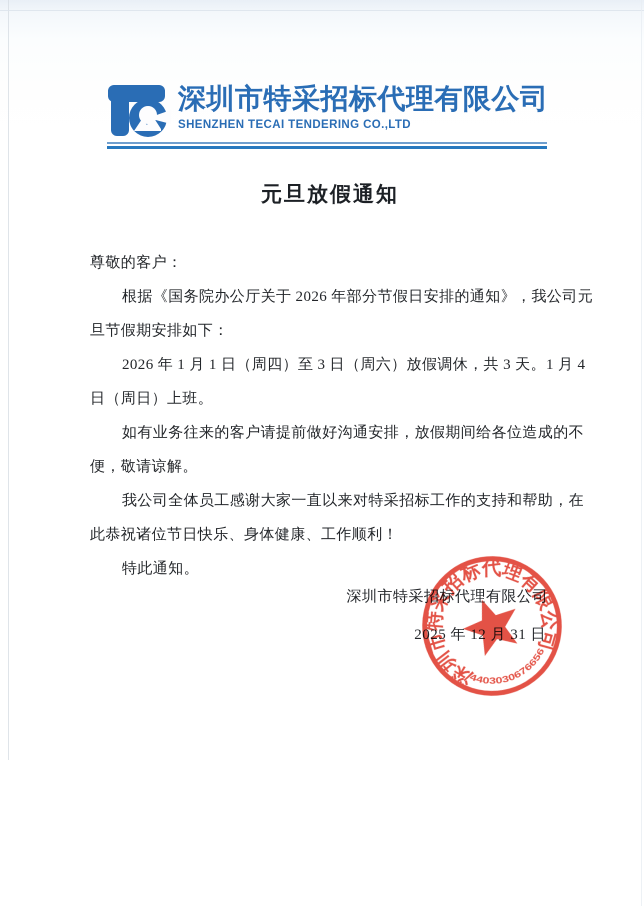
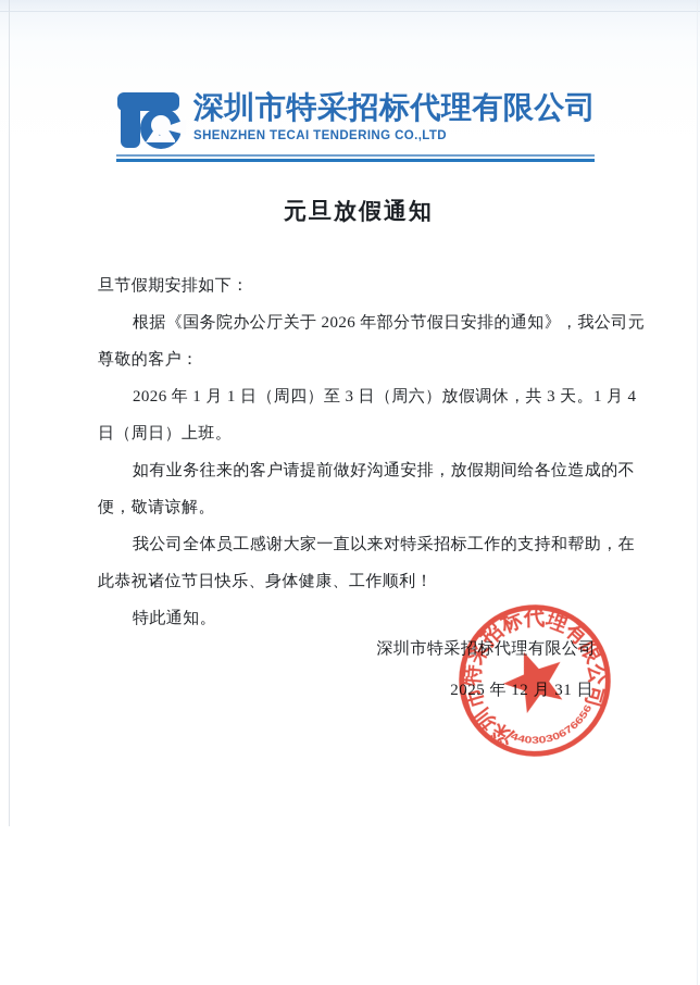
  深圳市特采招标代理有限公司
  SHENZHEN TECAI TENDERING CO.,LTD
  元旦放假通知
- 尊敬的客户：
+ 旦节假期安排如下：
  根据《国务院办公厅关于 2026 年部分节假日安排的通知》，我公司元
- 旦节假期安排如下：
+ 尊敬的客户：
  2026 年 1 月 1 日（周四）至 3 日（周六）放假调休，共 3 天。1 月 4
  日（周日）上班。
  如有业务往来的客户请提前做好沟通安排，放假期间给各位造成的不
  便，敬请谅解。
  我公司全体员工感谢大家一直以来对特采招标工作的支持和帮助，在
  此恭祝诸位节日快乐、身体健康、工作顺利！
  特此通知。
  深圳市特采招标代理有限公司
  2025 年 12 月 31 日
